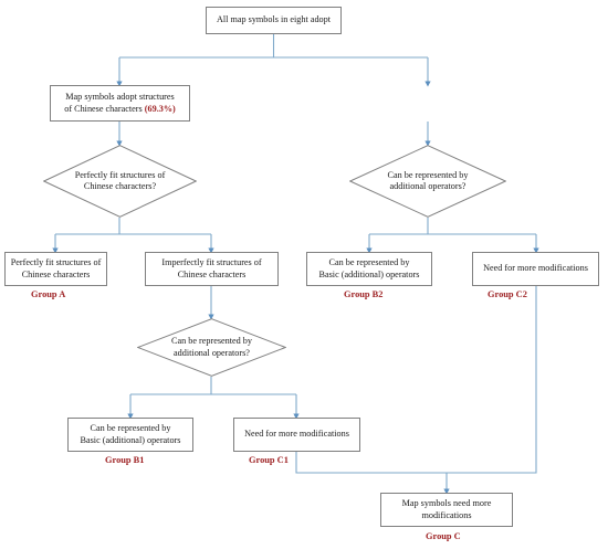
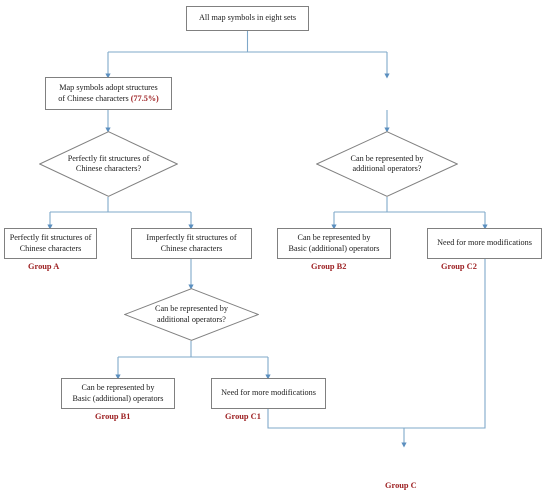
- All map symbols in eight adopt
+ All map symbols in eight sets
  Map symbols adopt structures
- of Chinese characters (69.3%)
+ of Chinese characters (77.5%)
  Perfectly fit structures of
  Chinese characters?
  Can be represented by
  additional operators?
  Perfectly fit structures of
  Chinese characters
  Group A
  Imperfectly fit structures of
  Chinese characters
  Can be represented by
  Basic (additional) operators
  Group B2
  Need for more modifications
  Group C2
  Can be represented by
  additional operators?
  Can be represented by
  Basic (additional) operators
  Group B1
  Need for more modifications
  Group C1
- Map symbols need more
- modifications
  Group C
